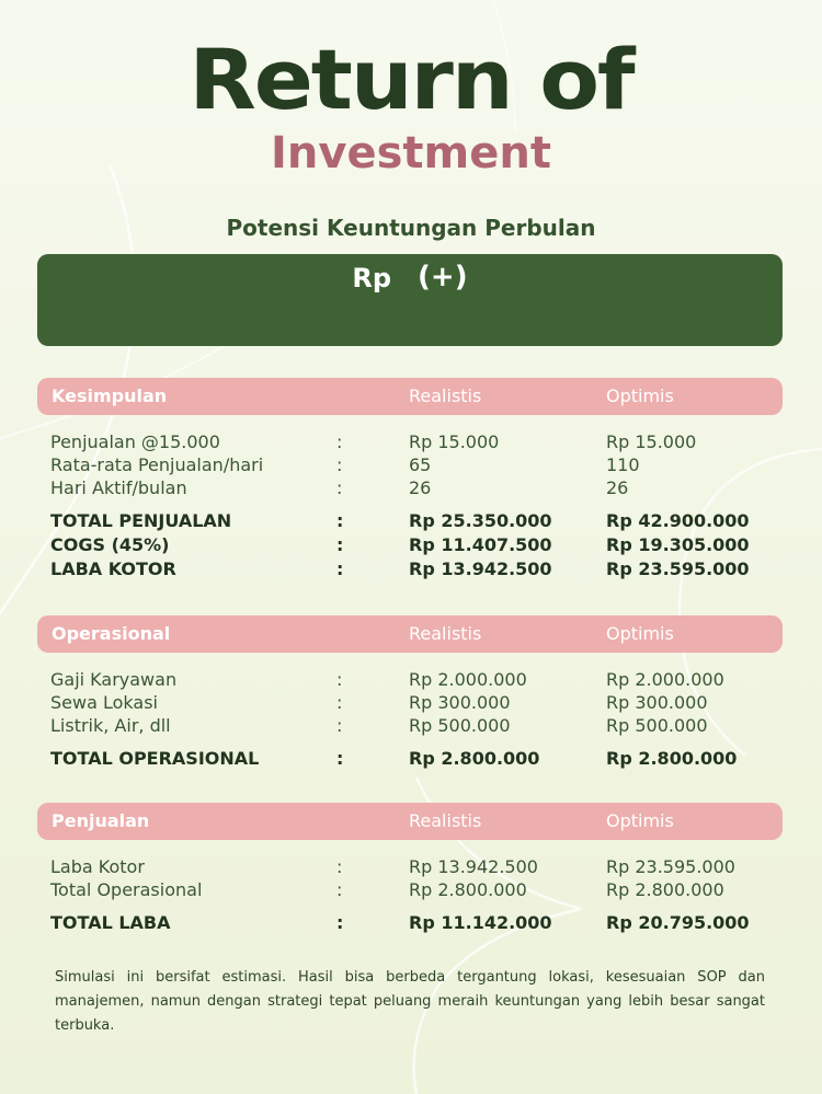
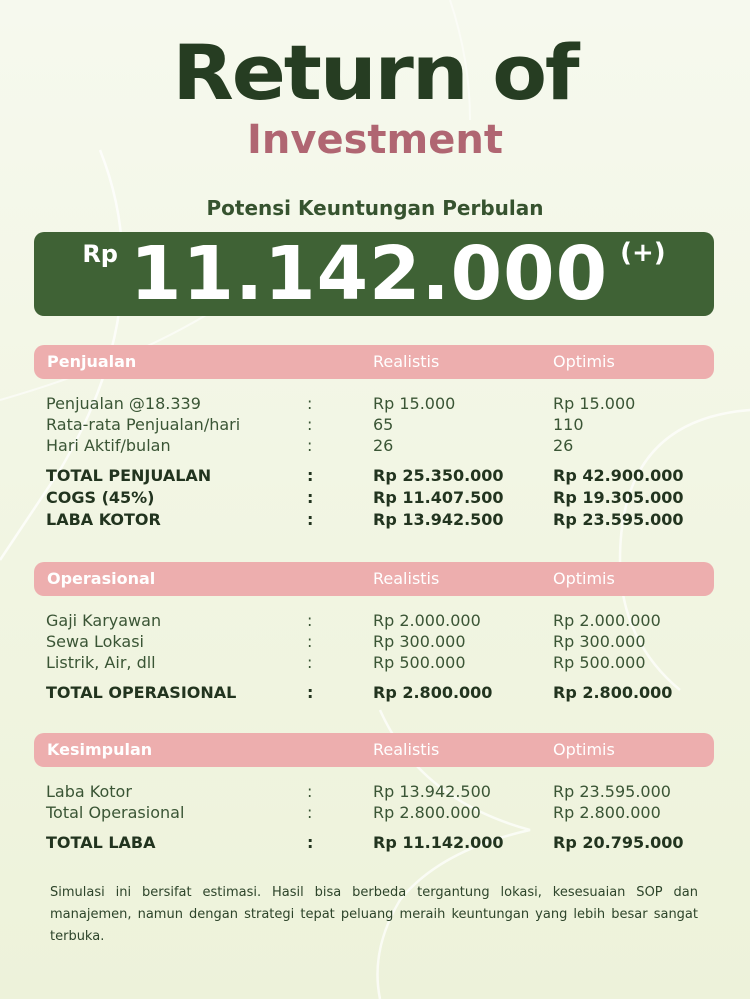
  Return of
  Investment
  Potensi Keuntungan Perbulan
  Rp
+ 11.142.000
  (+)
- Kesimpulan
+ Penjualan
  Realistis
  Optimis
- Penjualan @15.000
+ Penjualan @18.339
  :
  Rp 15.000
  Rp 15.000
  Rata-rata Penjualan/hari
  :
  65
  110
  Hari Aktif/bulan
  :
  26
  26
  TOTAL PENJUALAN
  :
  Rp 25.350.000
  Rp 42.900.000
  COGS (45%)
  :
  Rp 11.407.500
  Rp 19.305.000
  LABA KOTOR
  :
  Rp 13.942.500
  Rp 23.595.000
  Operasional
  Realistis
  Optimis
  Gaji Karyawan
  :
  Rp 2.000.000
  Rp 2.000.000
  Sewa Lokasi
  :
  Rp 300.000
  Rp 300.000
  Listrik, Air, dll
  :
  Rp 500.000
  Rp 500.000
  TOTAL OPERASIONAL
  :
  Rp 2.800.000
  Rp 2.800.000
- Penjualan
+ Kesimpulan
  Realistis
  Optimis
  Laba Kotor
  :
  Rp 13.942.500
  Rp 23.595.000
  Total Operasional
  :
  Rp 2.800.000
  Rp 2.800.000
  TOTAL LABA
  :
  Rp 11.142.000
  Rp 20.795.000
  Simulasi ini bersifat estimasi. Hasil bisa berbeda tergantung lokasi, kesesuaian SOP dan manajemen, namun dengan strategi tepat peluang meraih keuntungan yang lebih besar sangat terbuka.
